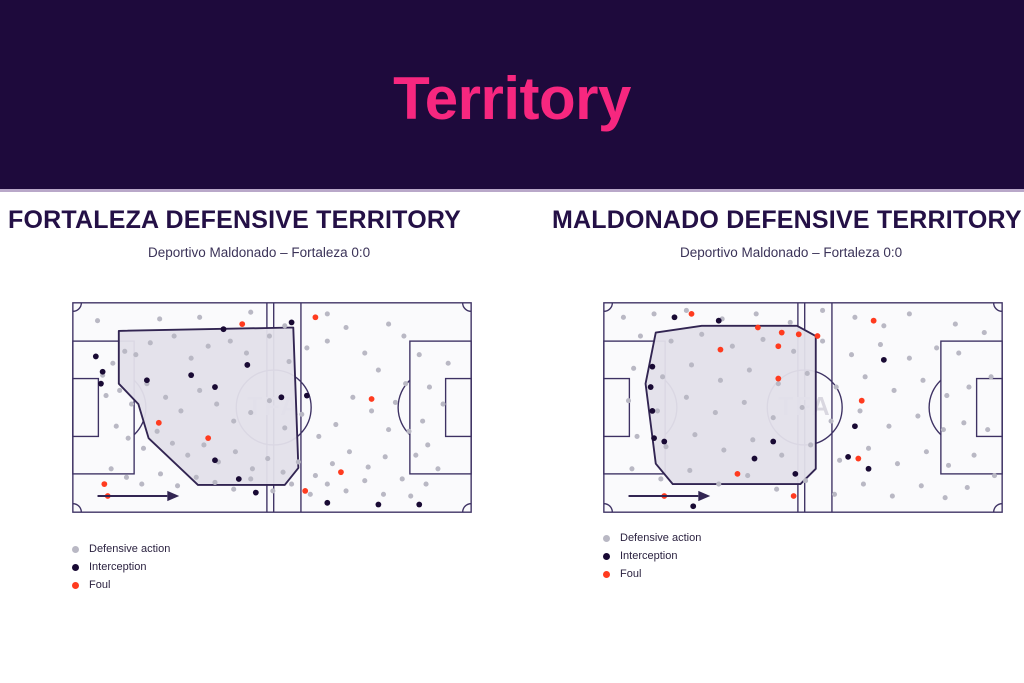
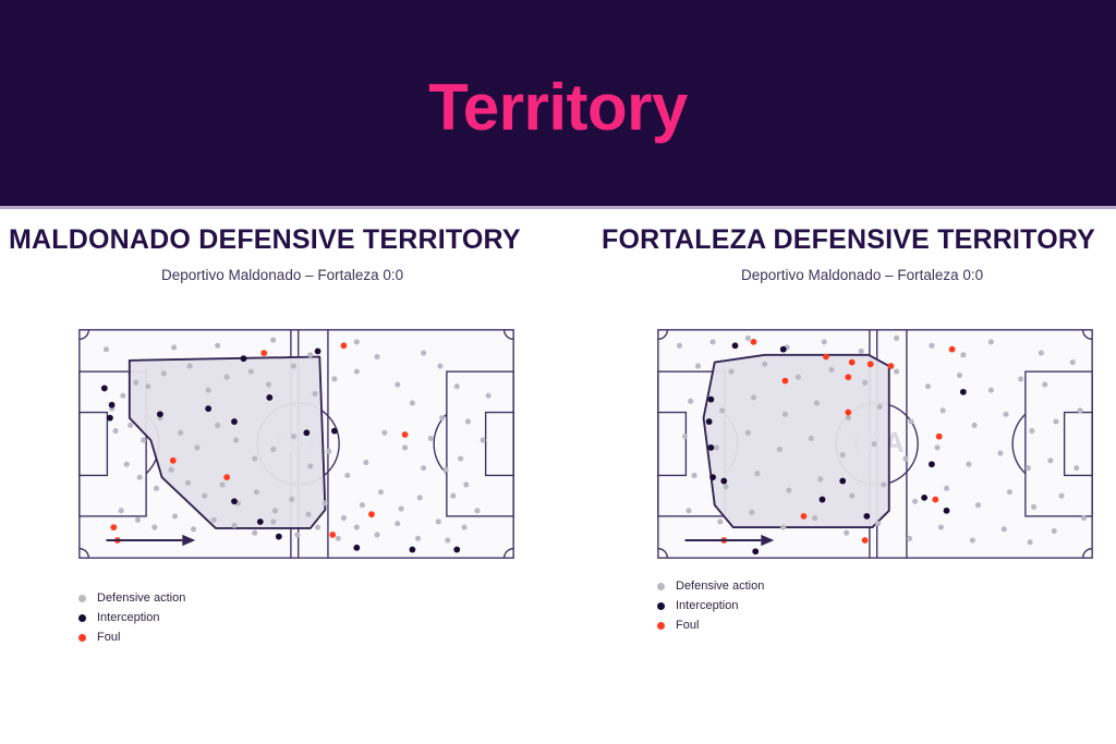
  Territory
- FORTALEZA DEFENSIVE TERRITORY
+ MALDONADO DEFENSIVE TERRITORY
  Deportivo Maldonado – Fortaleza 0:0
  Defensive action
  Interception
  Foul
- MALDONADO DEFENSIVE TERRITORY
+ FORTALEZA DEFENSIVE TERRITORY
  Deportivo Maldonado – Fortaleza 0:0
  Defensive action
  Interception
  Foul
